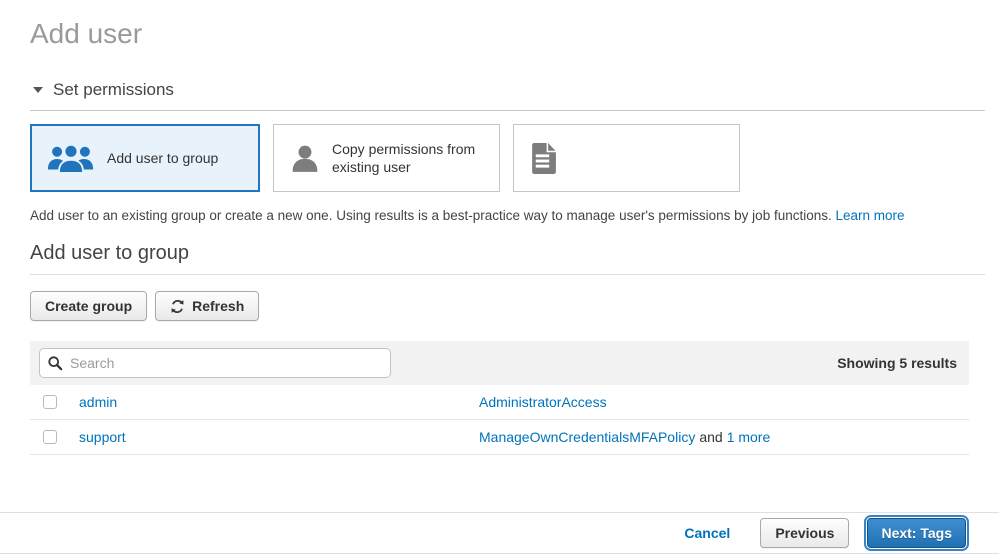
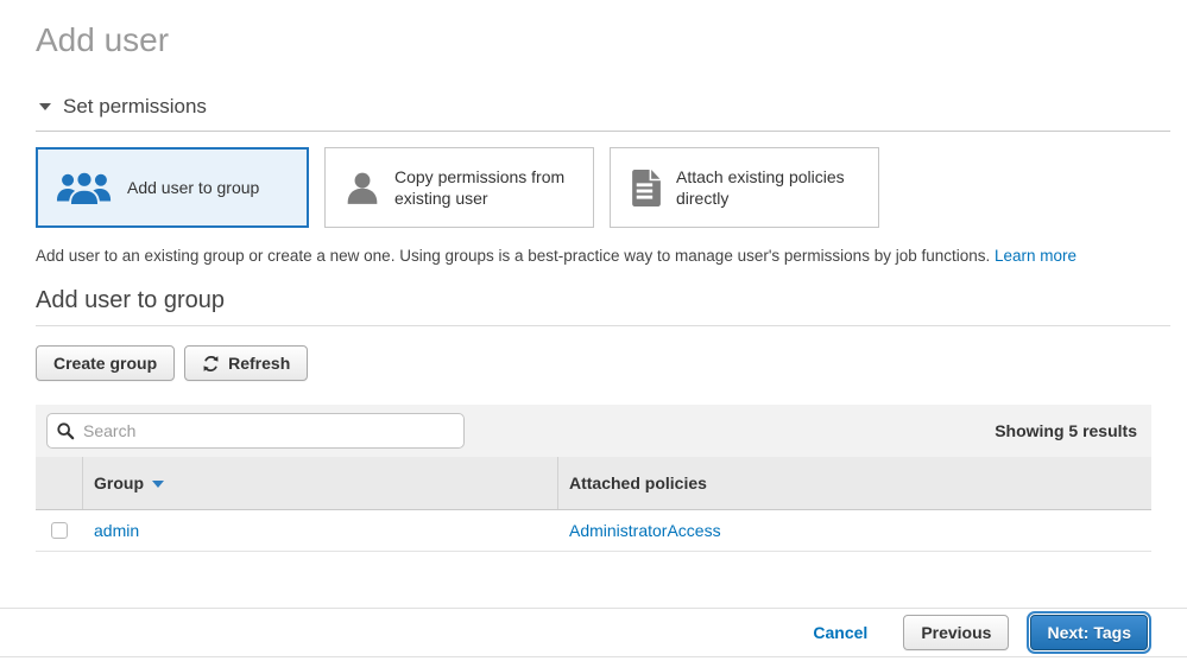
  Add user
  Set permissions
  Add user to group
  Copy permissions from existing user
+ Attach existing policies directly
- Add user to an existing group or create a new one. Using results is a best-practice way to manage user's permissions by job functions. Learn more
+ Add user to an existing group or create a new one. Using groups is a best-practice way to manage user's permissions by job functions. Learn more
  Add user to group
  Create group
  Refresh
  Search
  Showing 5 results
+ Group
+ Attached policies
  admin
  AdministratorAccess
- support
- ManageOwnCredentialsMFAPolicy
- and
- 1 more
  Cancel
  Previous
  Next: Tags
